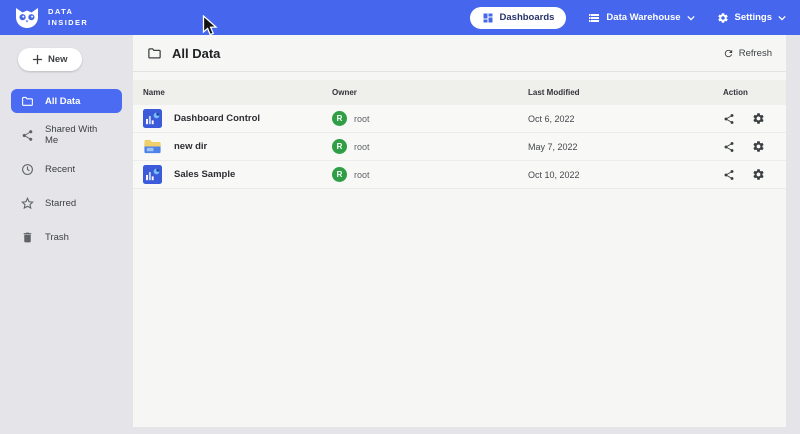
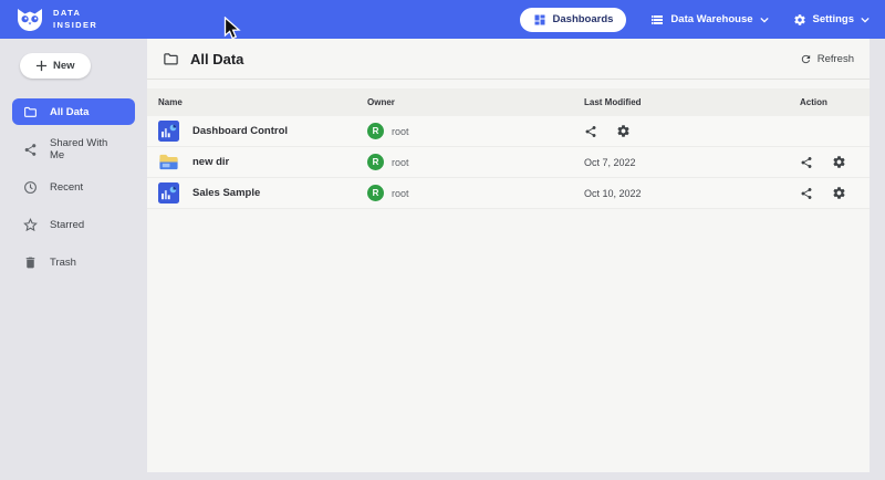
  DATA
  INSIDER
  Dashboards
  Data Warehouse
  Settings
  New
  All Data
  Shared With Me
  Recent
  Starred
  Trash
  All Data
  Refresh
  Name
  Owner
  Last Modified
  Action
  Dashboard Control
  R
  root
- Oct 6, 2022
  new dir
  R
  root
- May 7, 2022
+ Oct 7, 2022
  Sales Sample
  R
  root
  Oct 10, 2022
